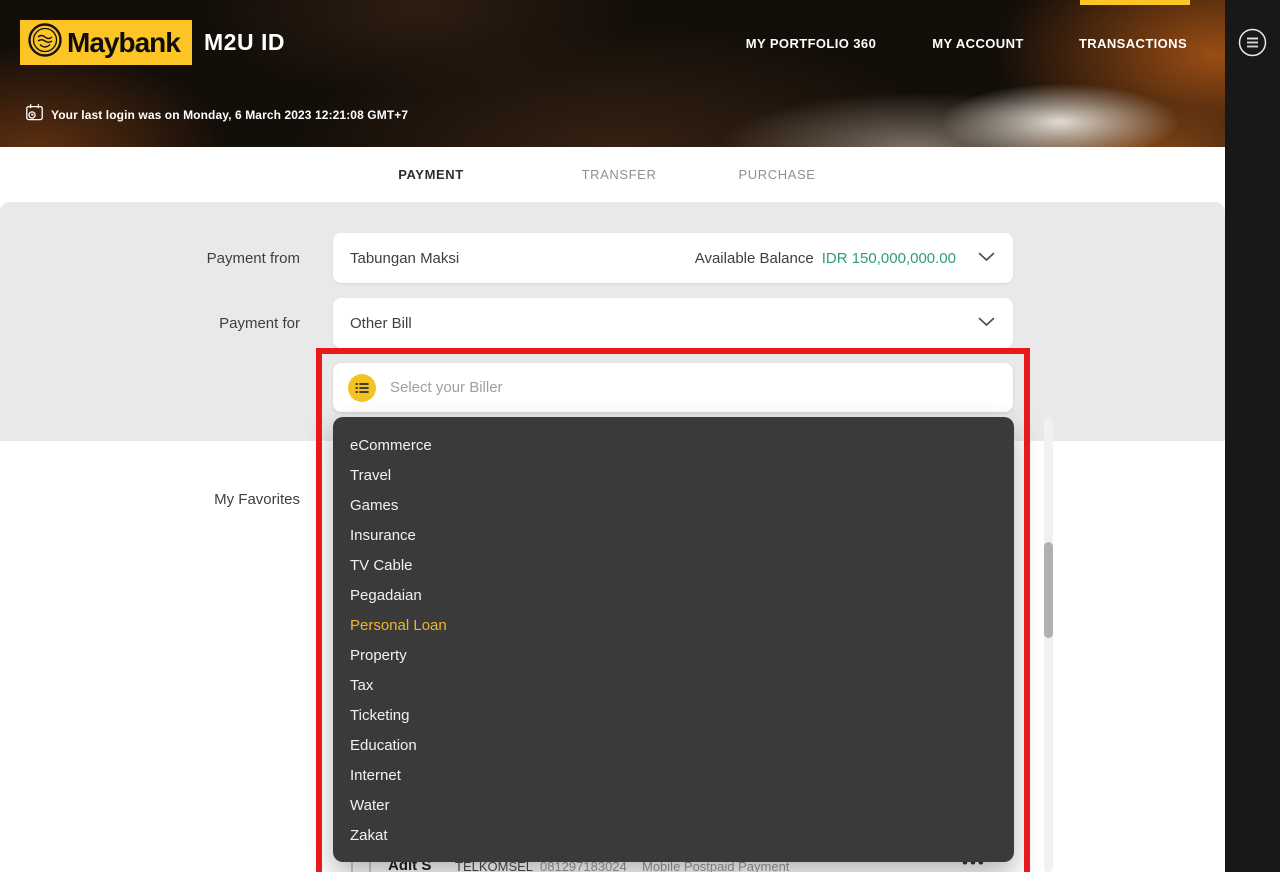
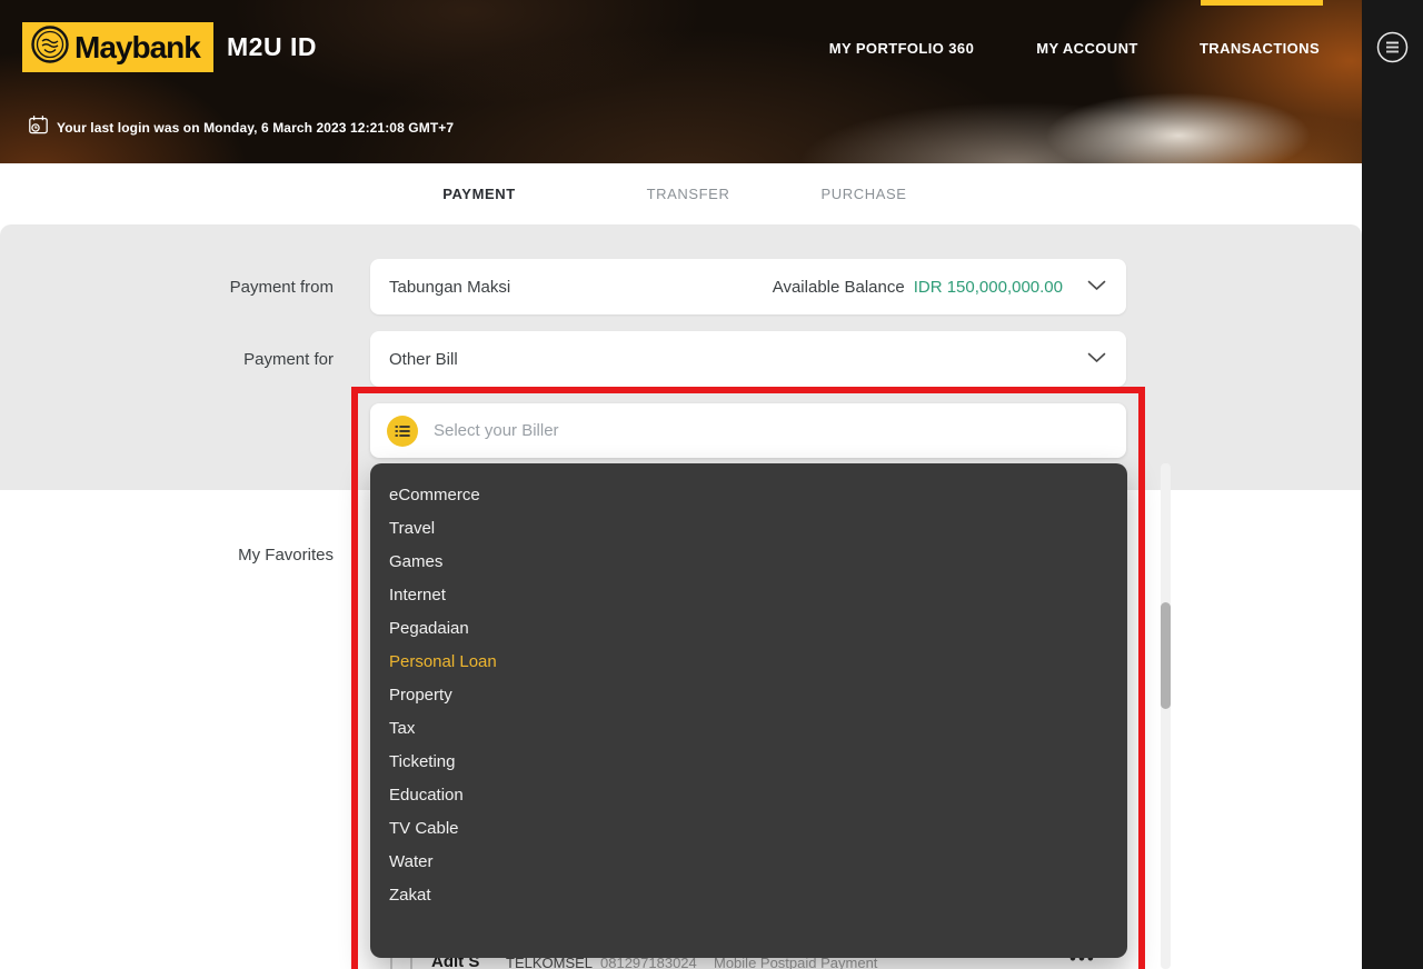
  Maybank
  M2U ID
  MY PORTFOLIO 360
  MY ACCOUNT
  TRANSACTIONS
  Your last login was on Monday, 6 March 2023 12:21:08 GMT+7
  PAYMENT
  TRANSFER
  PURCHASE
  Payment from
  Tabungan Maksi
  Available Balance
  IDR 150,000,000.00
  Payment for
  Other Bill
  Select your Biller
  My Favorites
  Adit S
  TELKOMSEL
  081297183024
  Mobile Postpaid Payment
  •••
  eCommerce
  Travel
  Games
- Insurance
- TV Cable
+ Internet
  Pegadaian
  Personal Loan
  Property
  Tax
  Ticketing
  Education
- Internet
+ TV Cable
  Water
  Zakat
